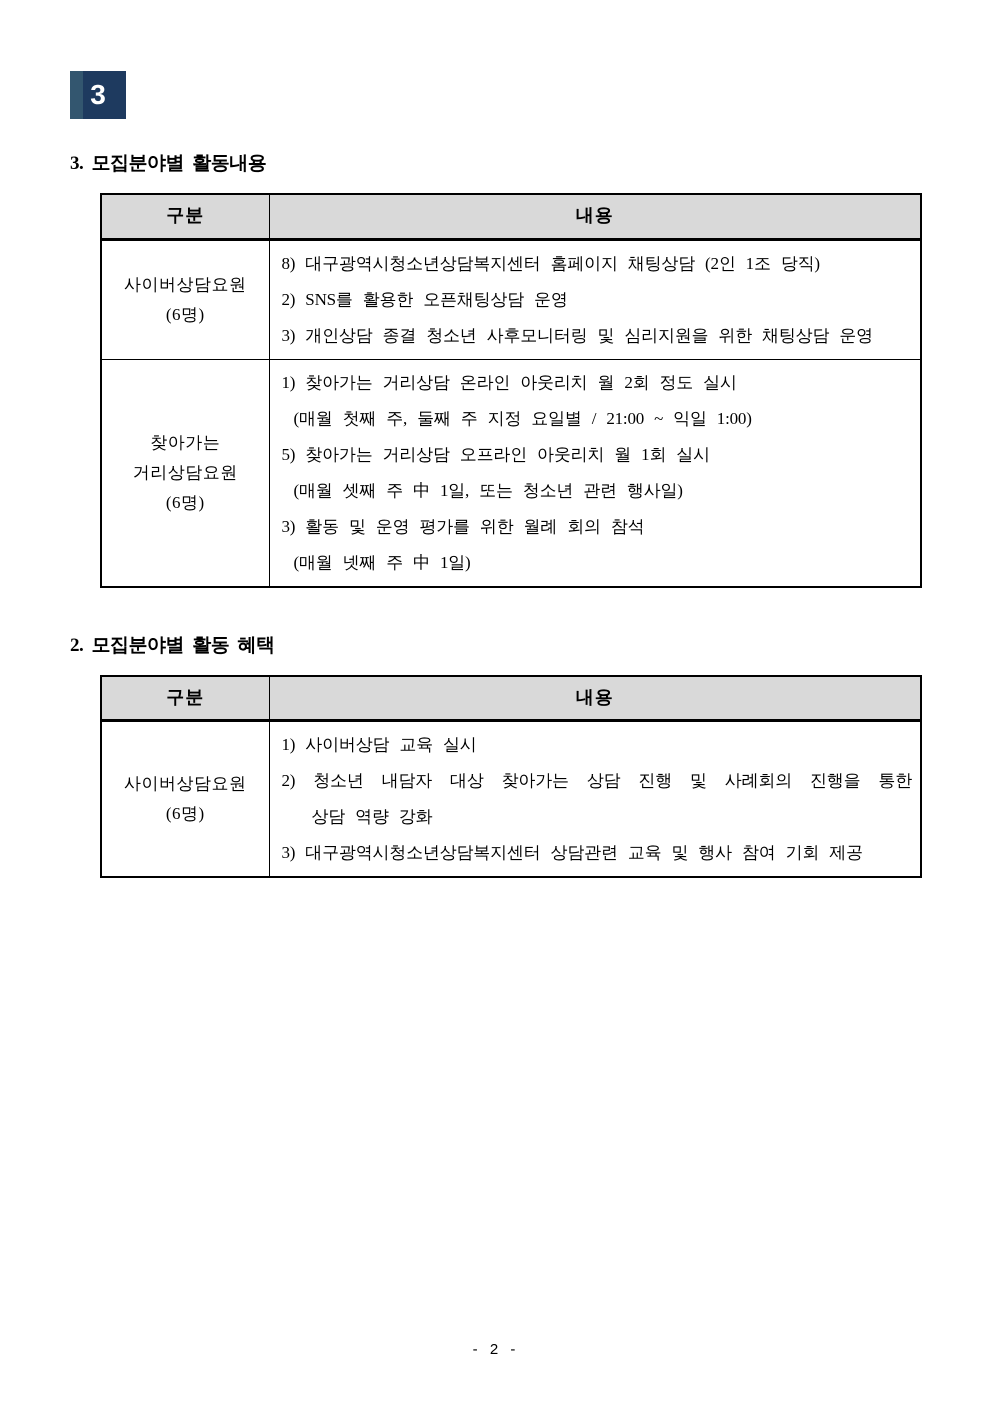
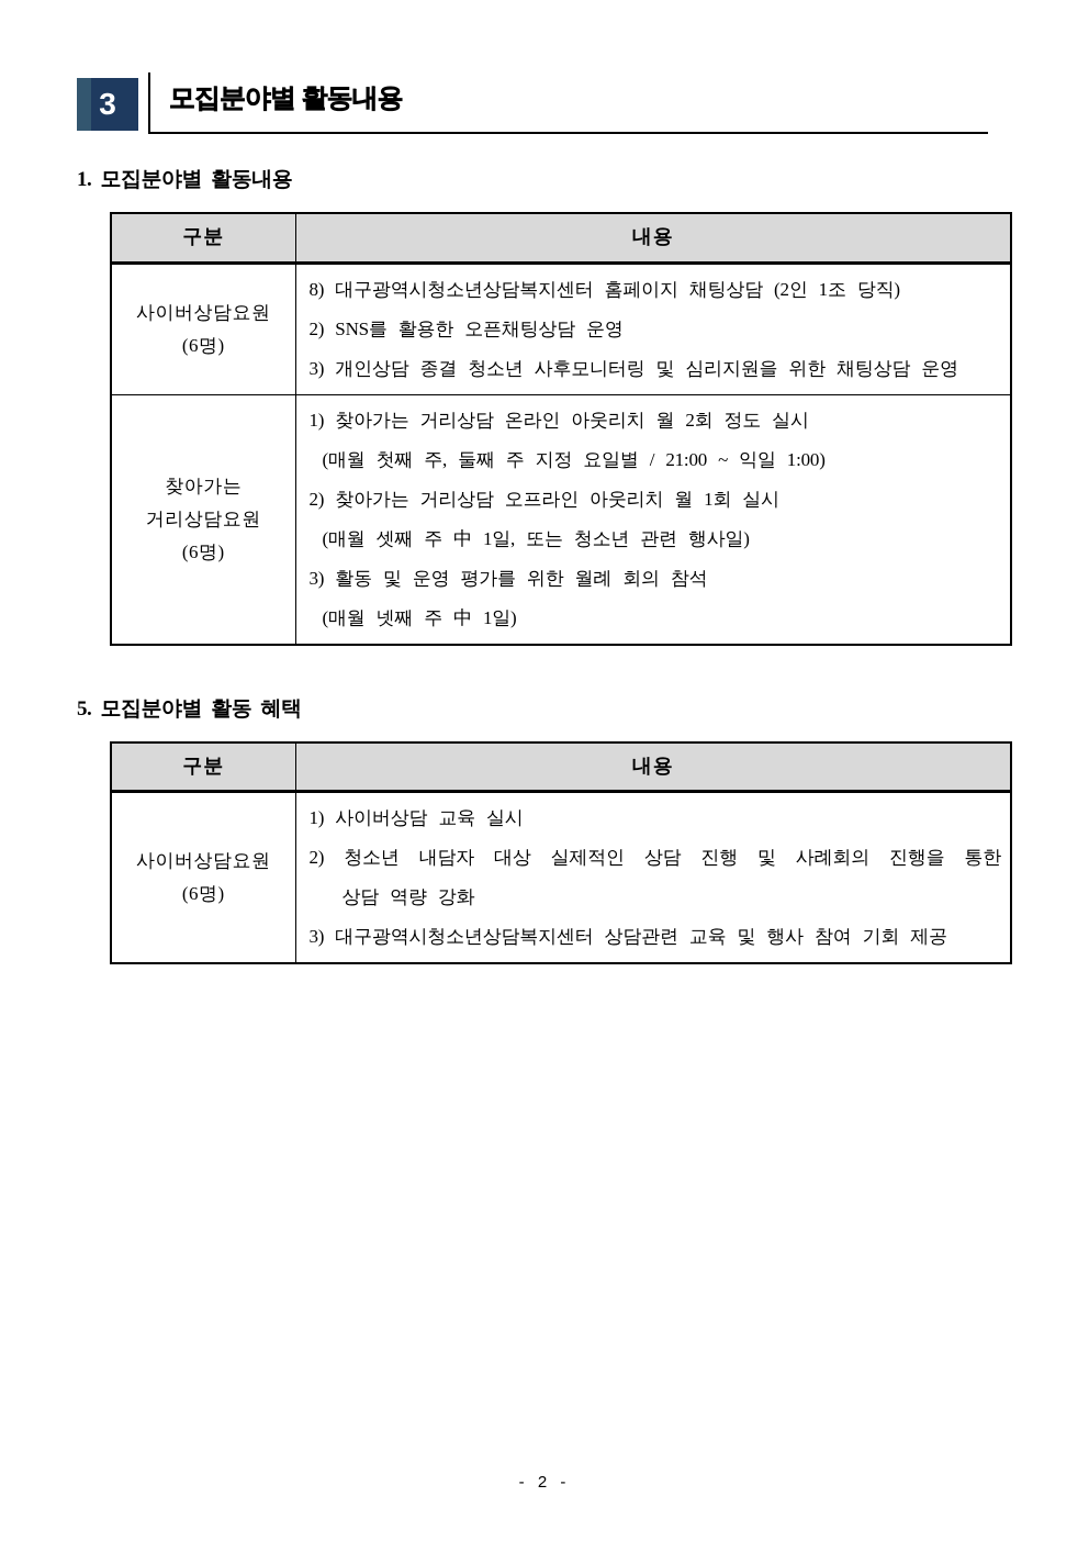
  3
+ 모집분야별 활동내용
- 3. 모집분야별 활동내용
+ 1. 모집분야별 활동내용
  구분	내용
  사이버상담요원 (6명)	8) 대구광역시청소년상담복지센터 홈페이지 채팅상담 (2인 1조 당직) 2) SNS를 활용한 오픈채팅상담 운영 3) 개인상담 종결 청소년 사후모니터링 및 심리지원을 위한 채팅상담 운영
- 찾아가는 거리상담요원 (6명)	1) 찾아가는 거리상담 온라인 아웃리치 월 2회 정도 실시 (매월 첫째 주, 둘째 주 지정 요일별 / 21:00 ~ 익일 1:00) 5) 찾아가는 거리상담 오프라인 아웃리치 월 1회 실시 (매월 셋째 주 中 1일, 또는 청소년 관련 행사일) 3) 활동 및 운영 평가를 위한 월례 회의 참석 (매월 넷째 주 中 1일)
+ 찾아가는 거리상담요원 (6명)	1) 찾아가는 거리상담 온라인 아웃리치 월 2회 정도 실시 (매월 첫째 주, 둘째 주 지정 요일별 / 21:00 ~ 익일 1:00) 2) 찾아가는 거리상담 오프라인 아웃리치 월 1회 실시 (매월 셋째 주 中 1일, 또는 청소년 관련 행사일) 3) 활동 및 운영 평가를 위한 월례 회의 참석 (매월 넷째 주 中 1일)
- 2. 모집분야별 활동 혜택
+ 5. 모집분야별 활동 혜택
  구분	내용
- 사이버상담요원 (6명)	1) 사이버상담 교육 실시 2) 청소년 내담자 대상 찾아가는 상담 진행 및 사례회의 진행을 통한 상담 역량 강화 3) 대구광역시청소년상담복지센터 상담관련 교육 및 행사 참여 기회 제공
+ 사이버상담요원 (6명)	1) 사이버상담 교육 실시 2) 청소년 내담자 대상 실제적인 상담 진행 및 사례회의 진행을 통한 상담 역량 강화 3) 대구광역시청소년상담복지센터 상담관련 교육 및 행사 참여 기회 제공
  - 2 -
